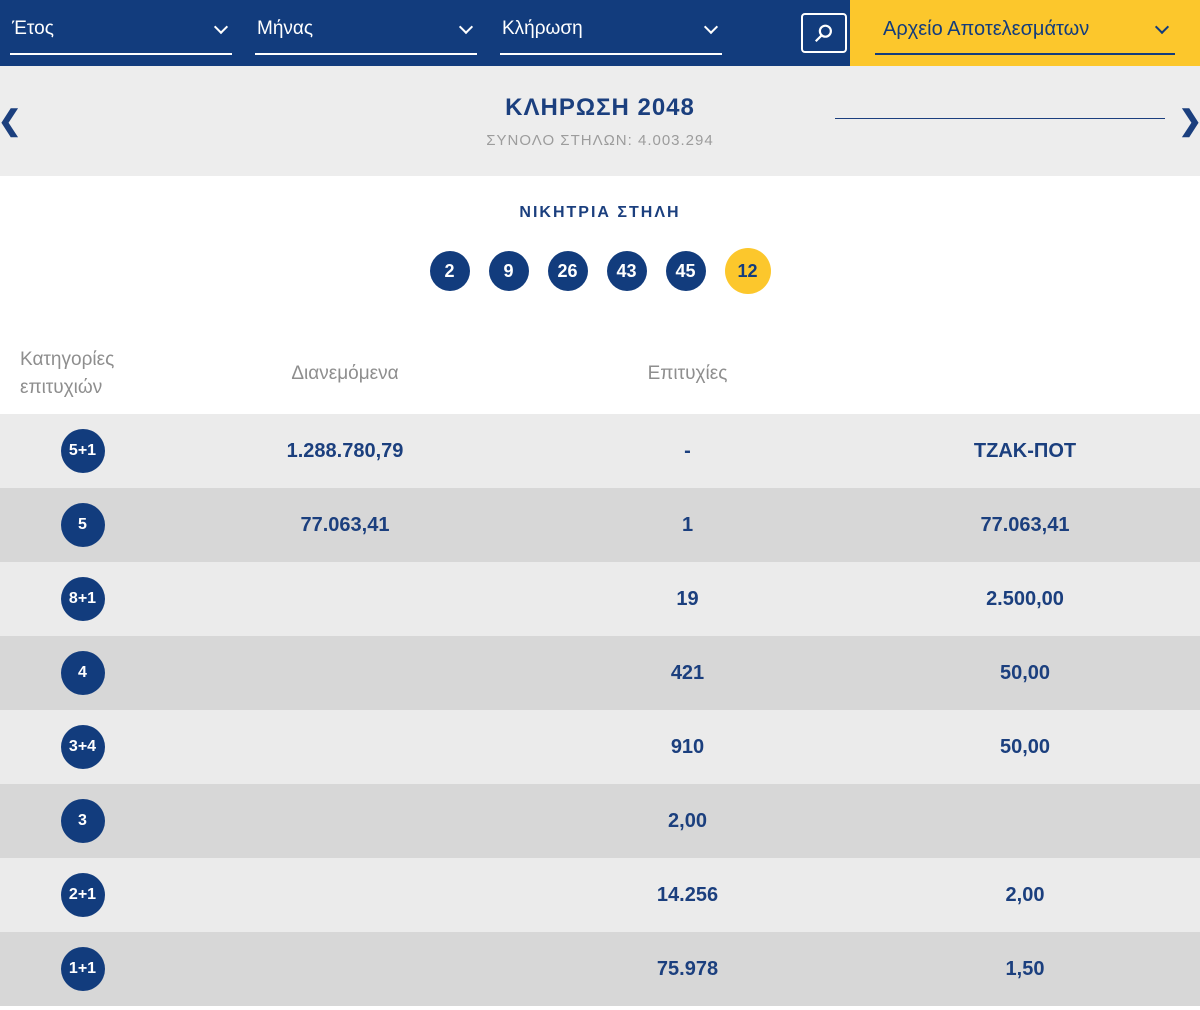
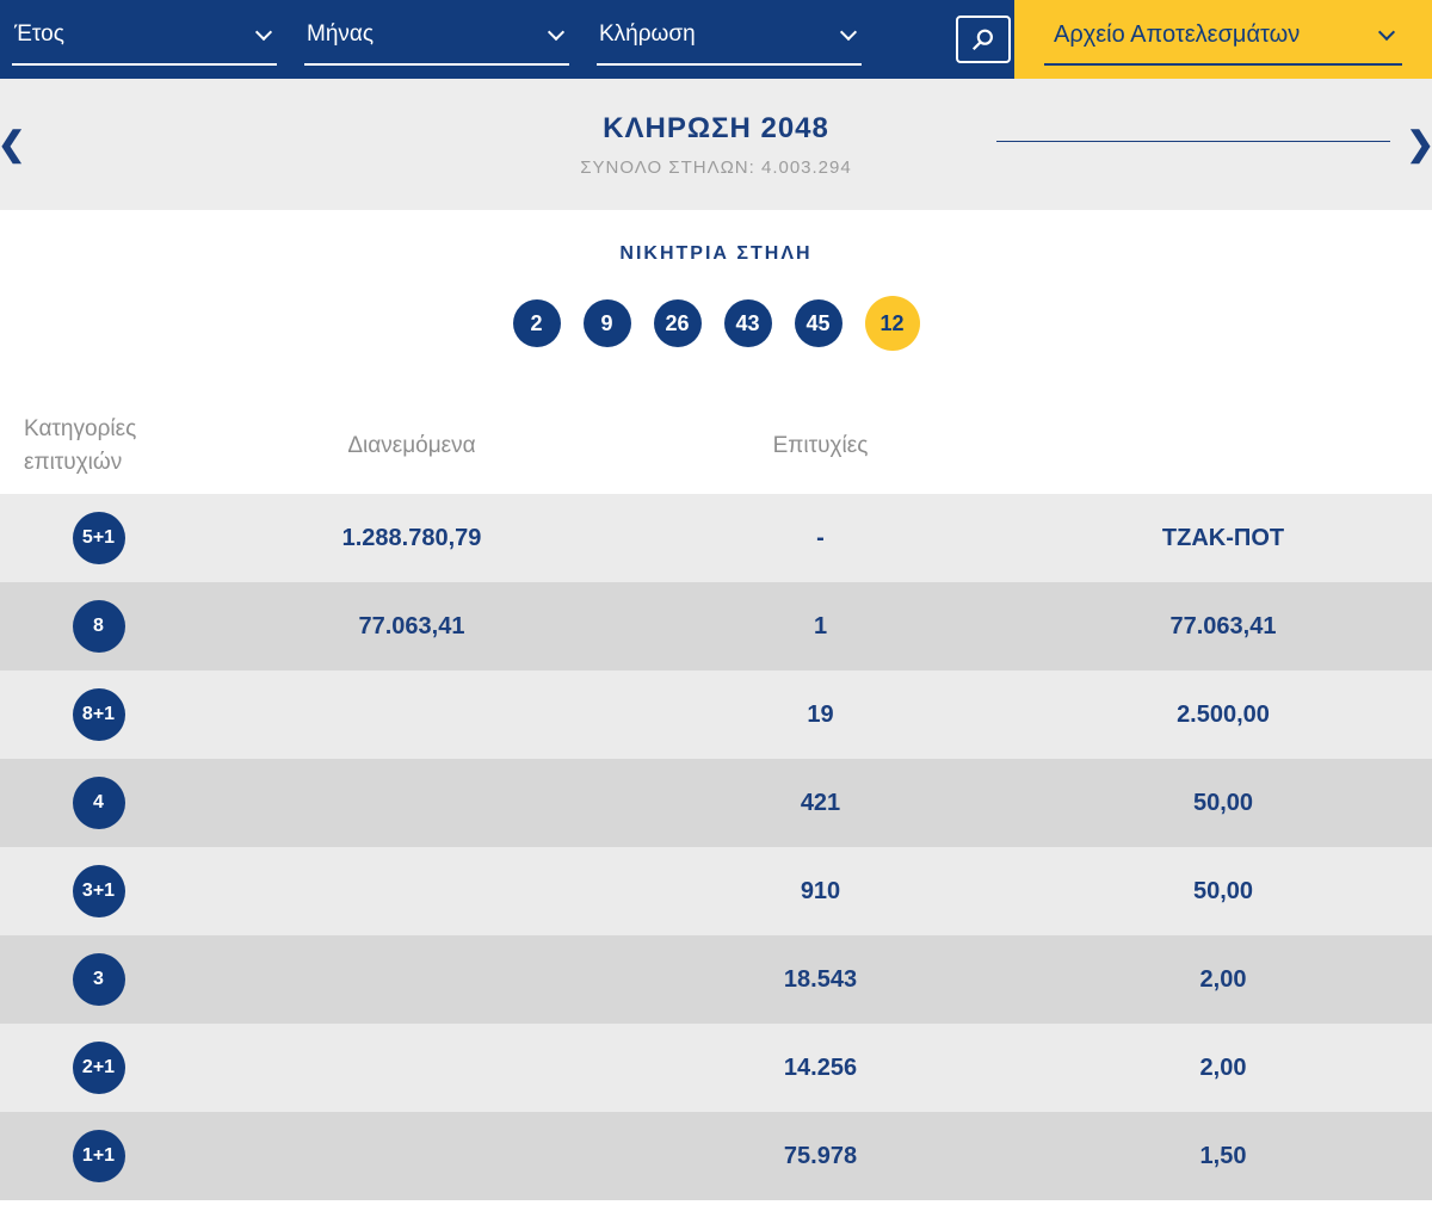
  Έτος
  Μήνας
  Κλήρωση
  Αρχείο Αποτελεσμάτων
  ❮
  ΚΛΗΡΩΣΗ 2048
  ΣΥΝΟΛΟ ΣΤΗΛΩΝ: 4.003.294
  ❯
  ΝΙΚΗΤΡΙΑ ΣΤΗΛΗ
  2
  9
  26
  43
  45
  12
  Κατηγορίες επιτυχιών
  Διανεμόμενα
  Επιτυχίες
  5+1
  1.288.780,79
  -
  ΤΖΑΚ-ΠΟΤ
- 5
+ 8
  77.063,41
  1
  77.063,41
  8+1
  19
  2.500,00
  4
  421
  50,00
- 3+4
+ 3+1
  910
  50,00
  3
+ 18.543
  2,00
  2+1
  14.256
  2,00
  1+1
  75.978
  1,50
